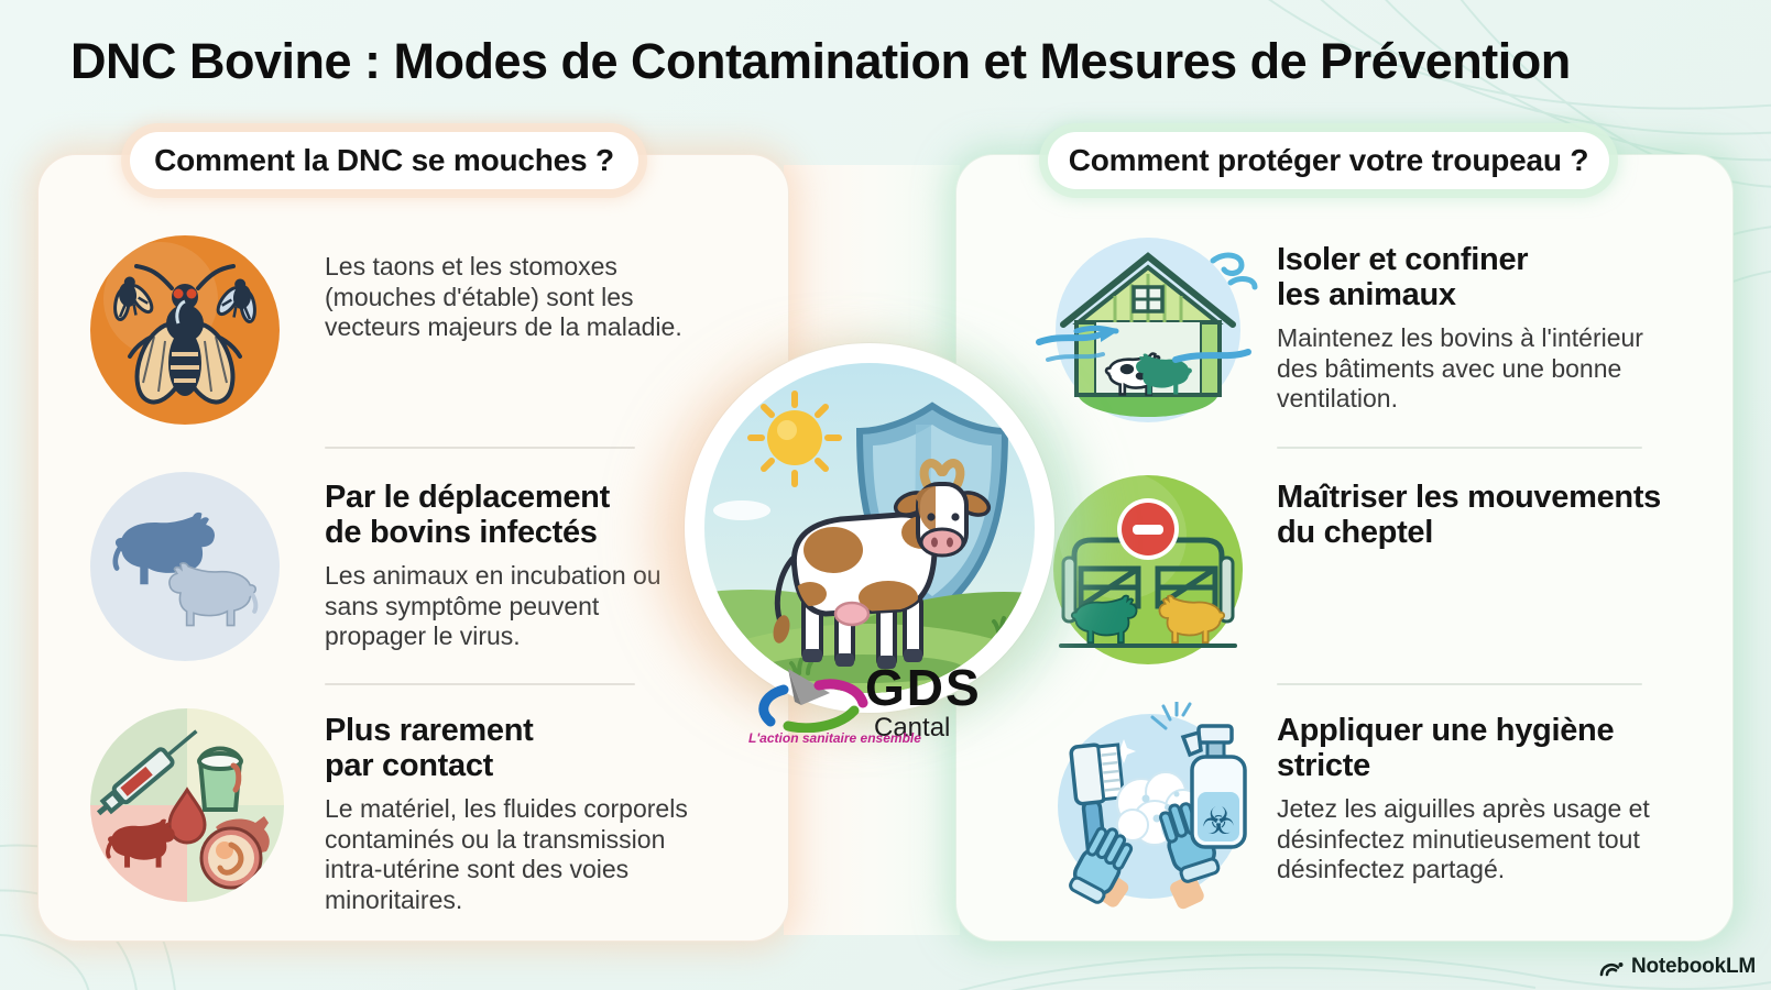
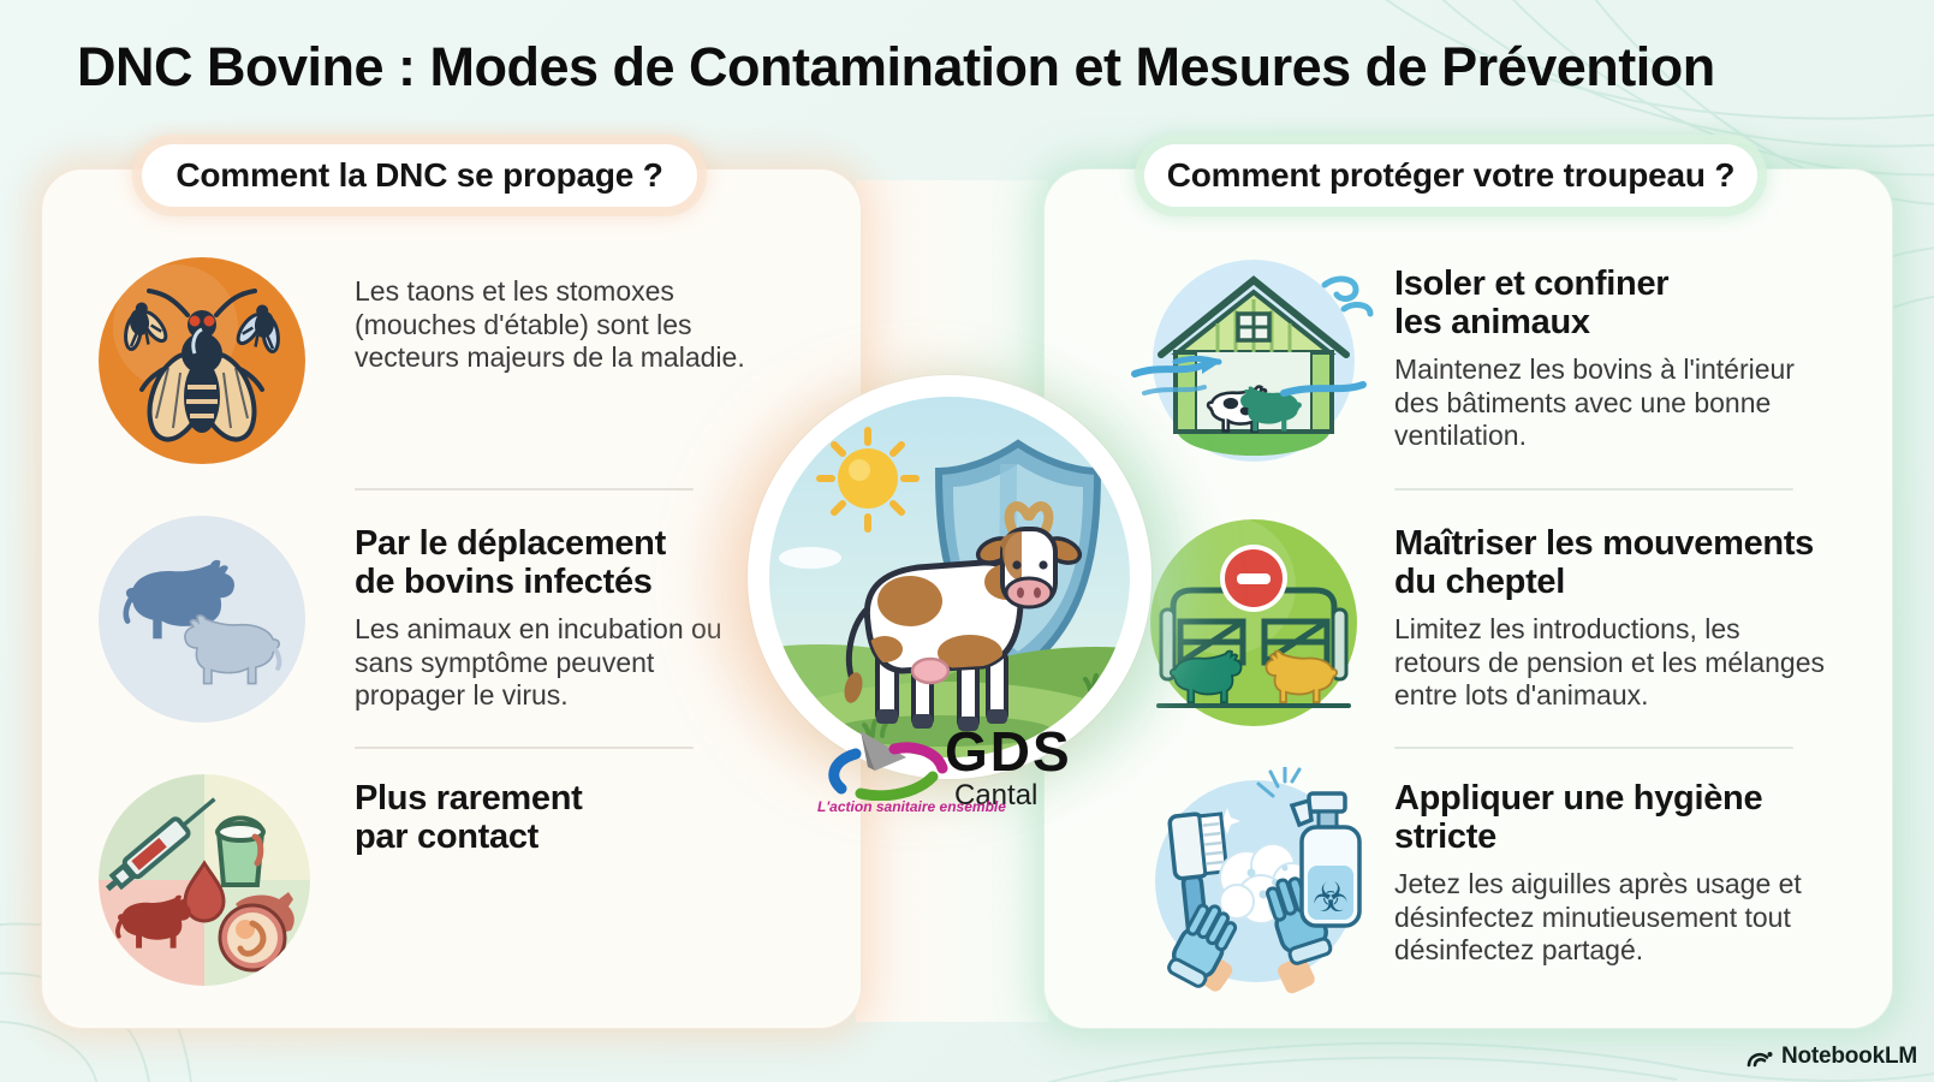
  DNC Bovine : Modes de Contamination et Mesures de Prévention
- Comment la DNC se mouches ?
+ Comment la DNC se propage ?
  Comment protéger votre troupeau ?
  Les taons et les stomoxes (mouches d'étable) sont les vecteurs majeurs de la maladie.
  Par le déplacement
  de bovins infectés
  Les animaux en incubation ou sans symptôme peuvent propager le virus.
  Plus rarement
  par contact
- Le matériel, les fluides corporels contaminés ou la transmission intra-utérine sont des voies minoritaires.
  Isoler et confiner
  les animaux
  Maintenez les bovins à l'intérieur des bâtiments avec une bonne ventilation.
  Maîtriser les mouvements
  du cheptel
+ Limitez les introductions, les retours de pension et les mélanges entre lots d'animaux.
  ☣
  Appliquer une hygiène
  stricte
  Jetez les aiguilles après usage et désinfectez minutieusement tout désinfectez partagé.
  GDS
  Cantal
  L'action sanitaire ensemble
  NotebookLM
